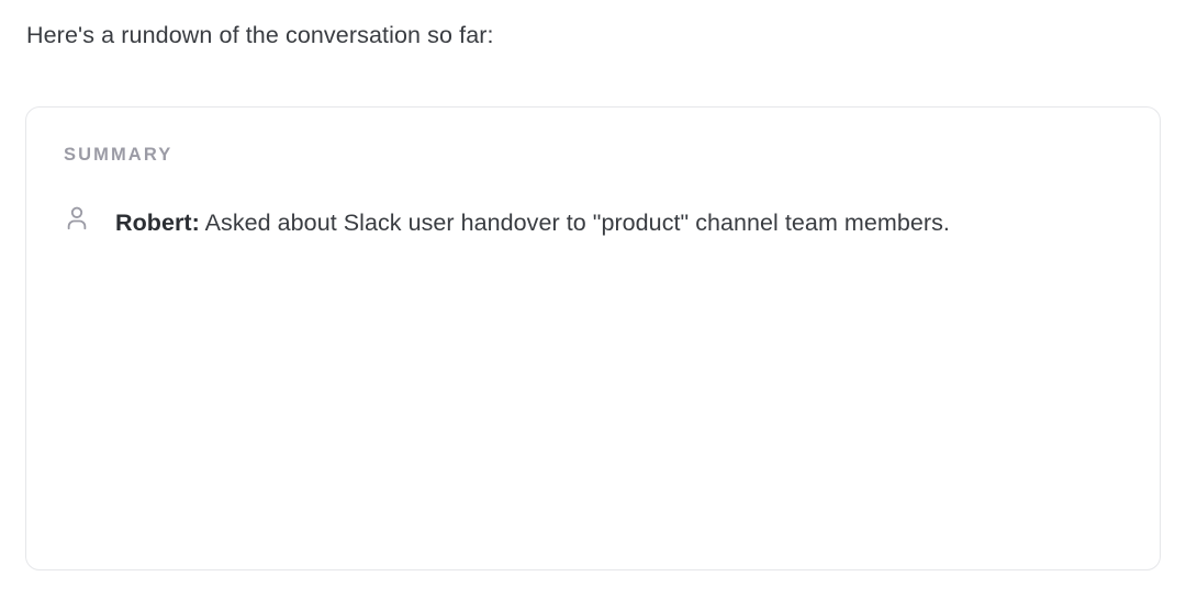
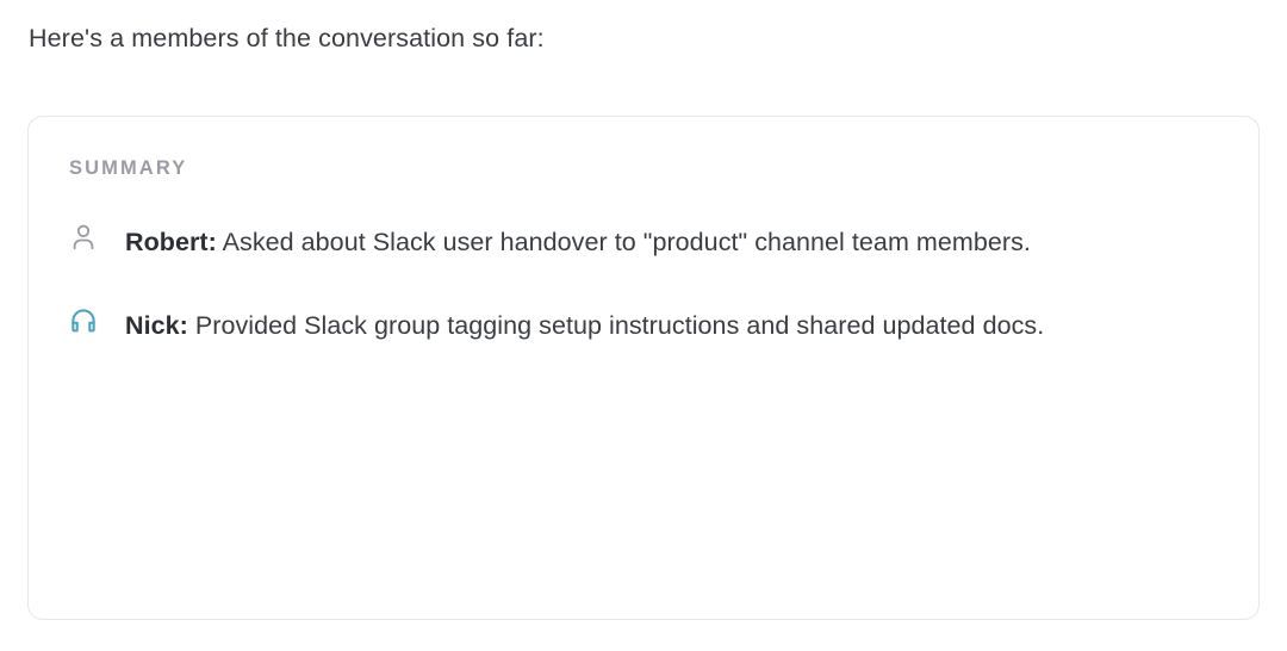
- Here's a rundown of the conversation so far:
+ Here's a members of the conversation so far:
  SUMMARY
  Robert: Asked about Slack user handover to "product" channel team members.
+ Nick: Provided Slack group tagging setup instructions and shared updated docs.
